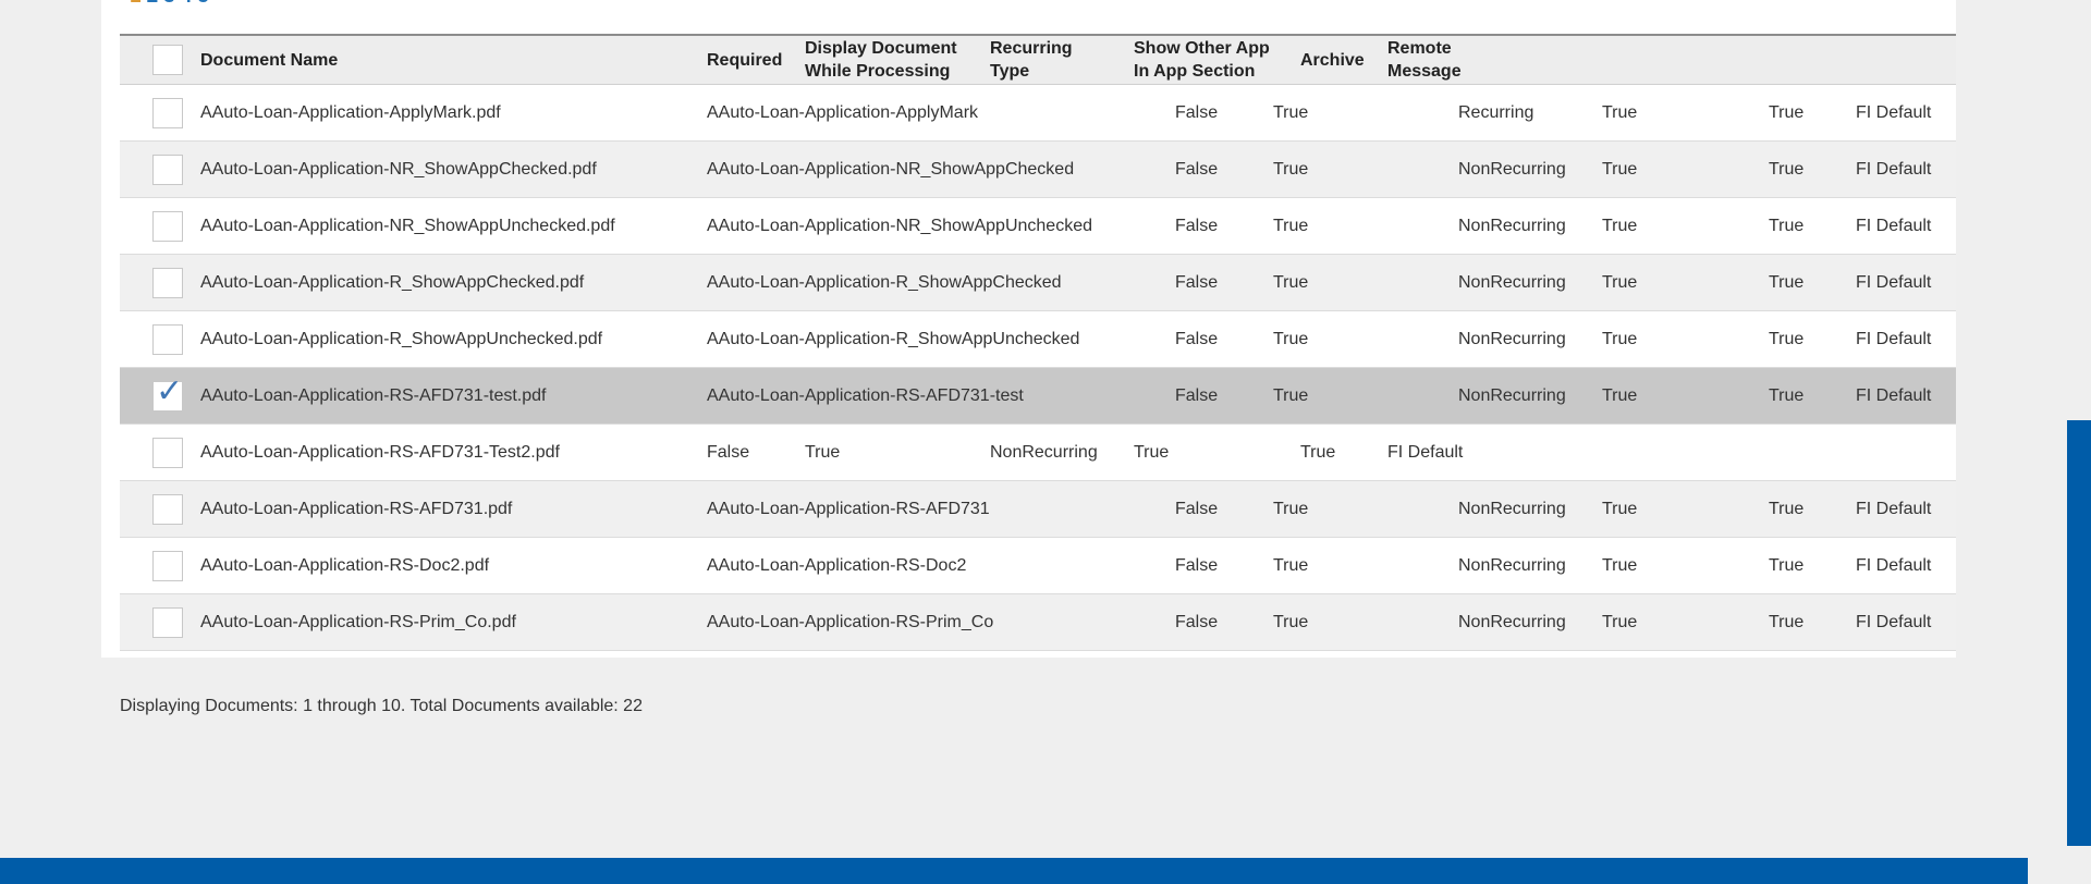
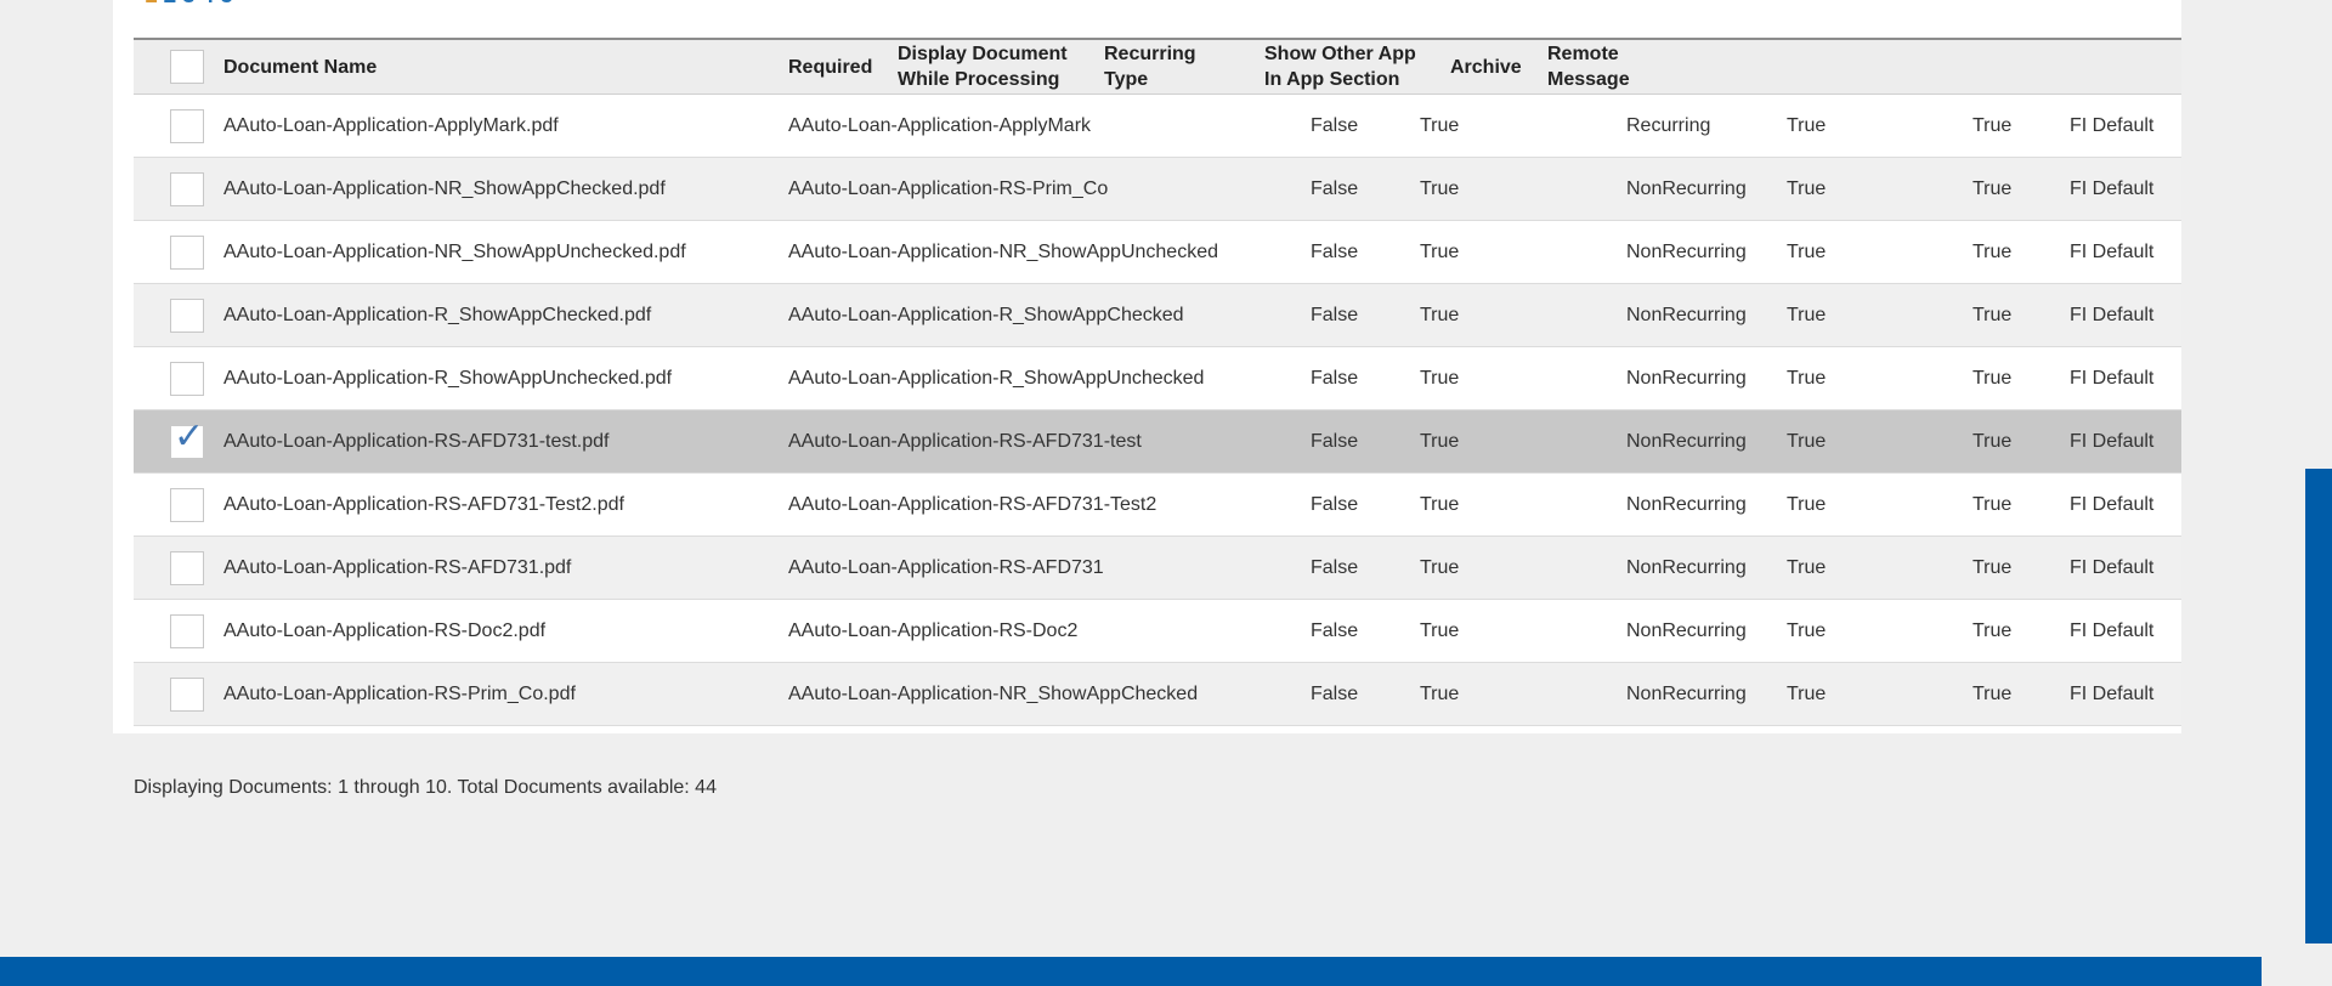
  Document Name
  Required
  Display Document
  While Processing
  Recurring
  Type
  Show Other App
  In App Section
  Archive
  Remote
  Message
  AAuto-Loan-Application-ApplyMark.pdf
  AAuto-Loan-Application-ApplyMark
  False
  True
  Recurring
  True
  True
  FI Default
  AAuto-Loan-Application-NR_ShowAppChecked.pdf
- AAuto-Loan-Application-NR_ShowAppChecked
+ AAuto-Loan-Application-RS-Prim_Co
  False
  True
  NonRecurring
  True
  True
  FI Default
  AAuto-Loan-Application-NR_ShowAppUnchecked.pdf
  AAuto-Loan-Application-NR_ShowAppUnchecked
  False
  True
  NonRecurring
  True
  True
  FI Default
  AAuto-Loan-Application-R_ShowAppChecked.pdf
  AAuto-Loan-Application-R_ShowAppChecked
  False
  True
  NonRecurring
  True
  True
  FI Default
  AAuto-Loan-Application-R_ShowAppUnchecked.pdf
  AAuto-Loan-Application-R_ShowAppUnchecked
  False
  True
  NonRecurring
  True
  True
  FI Default
  ✓
  AAuto-Loan-Application-RS-AFD731-test.pdf
  AAuto-Loan-Application-RS-AFD731-test
  False
  True
  NonRecurring
  True
  True
  FI Default
  AAuto-Loan-Application-RS-AFD731-Test2.pdf
+ AAuto-Loan-Application-RS-AFD731-Test2
  False
  True
  NonRecurring
  True
  True
  FI Default
  AAuto-Loan-Application-RS-AFD731.pdf
  AAuto-Loan-Application-RS-AFD731
  False
  True
  NonRecurring
  True
  True
  FI Default
  AAuto-Loan-Application-RS-Doc2.pdf
  AAuto-Loan-Application-RS-Doc2
  False
  True
  NonRecurring
  True
  True
  FI Default
  AAuto-Loan-Application-RS-Prim_Co.pdf
- AAuto-Loan-Application-RS-Prim_Co
+ AAuto-Loan-Application-NR_ShowAppChecked
  False
  True
  NonRecurring
  True
  True
  FI Default
- Displaying Documents: 1 through 10. Total Documents available: 22
+ Displaying Documents: 1 through 10. Total Documents available: 44
